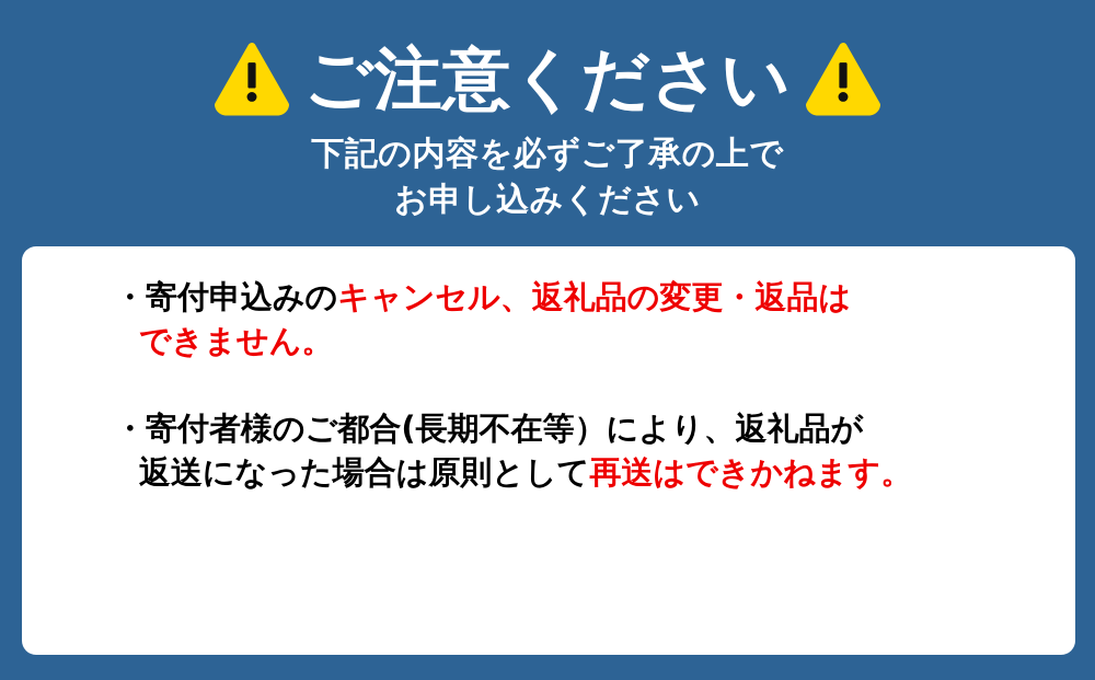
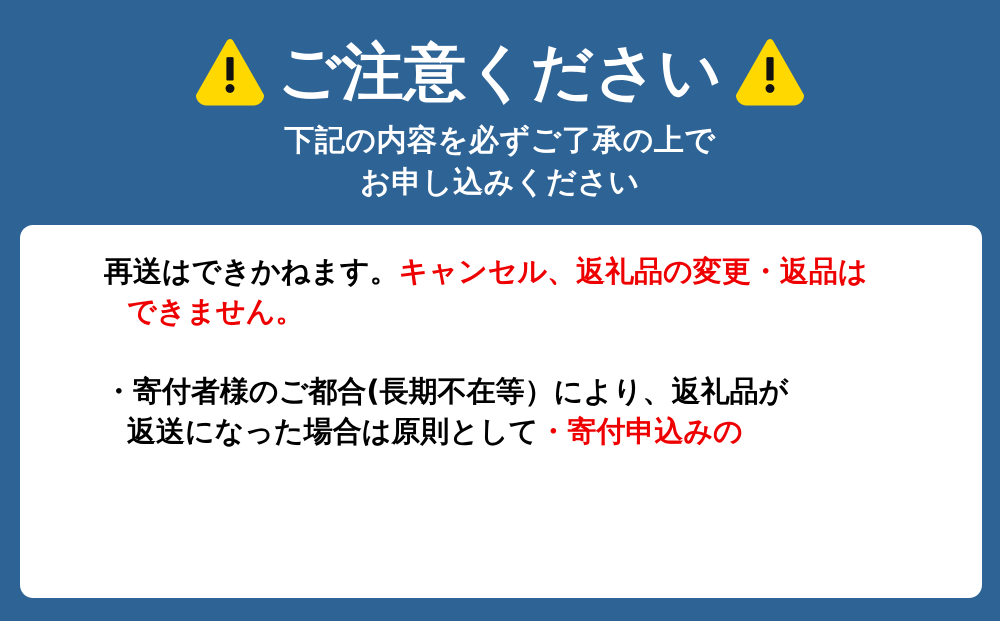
  ご注意ください
  下記の内容を必ずご了承の上で
  お申し込みください
- ・寄付申込みのキャンセル、返礼品の変更・返品は
+ 再送はできかねます。キャンセル、返礼品の変更・返品は
  できません。
  ・寄付者様のご都合(長期不在等）により、返礼品が
- 返送になった場合は原則として再送はできかねます。
+ 返送になった場合は原則として・寄付申込みの
